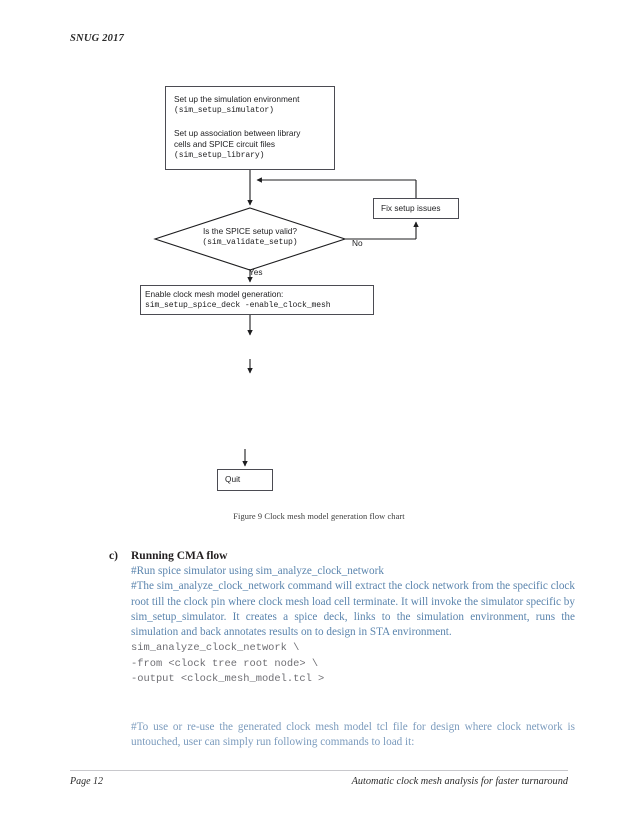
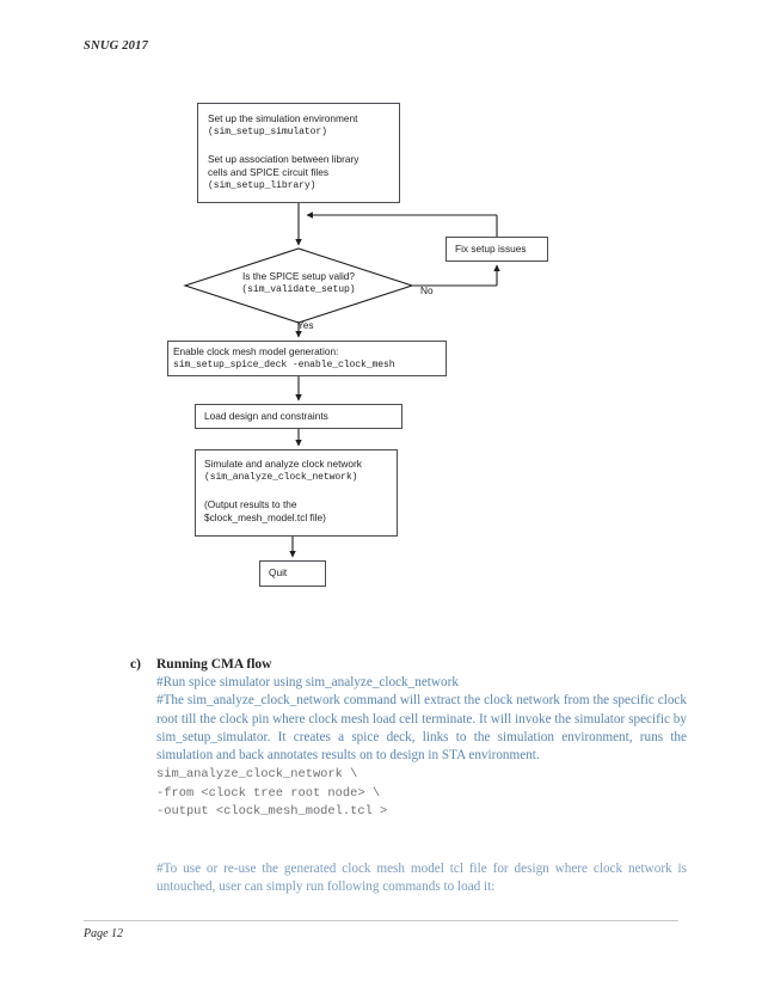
  SNUG 2017
  Is the SPICE setup valid?
  (sim_validate_setup)
  No
  Yes
  Set up the simulation environment
  (sim_setup_simulator)
  Set up association between library
  cells and SPICE circuit files
  (sim_setup_library)
  Fix setup issues
  Enable clock mesh model generation:
  sim_setup_spice_deck -enable_clock_mesh
+ Load design and constraints
+ Simulate and analyze clock network
+ (sim_analyze_clock_network)
+ (Output results to the
+ $clock_mesh_model.tcl file)
  Quit
- Figure 9 Clock mesh model generation flow chart
  c)
  Running CMA flow
  #Run spice simulator using sim_analyze_clock_network
  #The sim_analyze_clock_network command will extract the clock network from the specific clock root till the clock pin where clock mesh load cell terminate. It will invoke the simulator specific by sim_setup_simulator. It creates a spice deck, links to the simulation environment, runs the simulation and back annotates results on to design in STA environment.
  sim_analyze_clock_network \
  -from <clock tree root node> \
  -output <clock_mesh_model.tcl >
  #To use or re-use the generated clock mesh model tcl file for design where clock network is untouched, user can simply run following commands to load it:
  Page 12
- Automatic clock mesh analysis for faster turnaround
